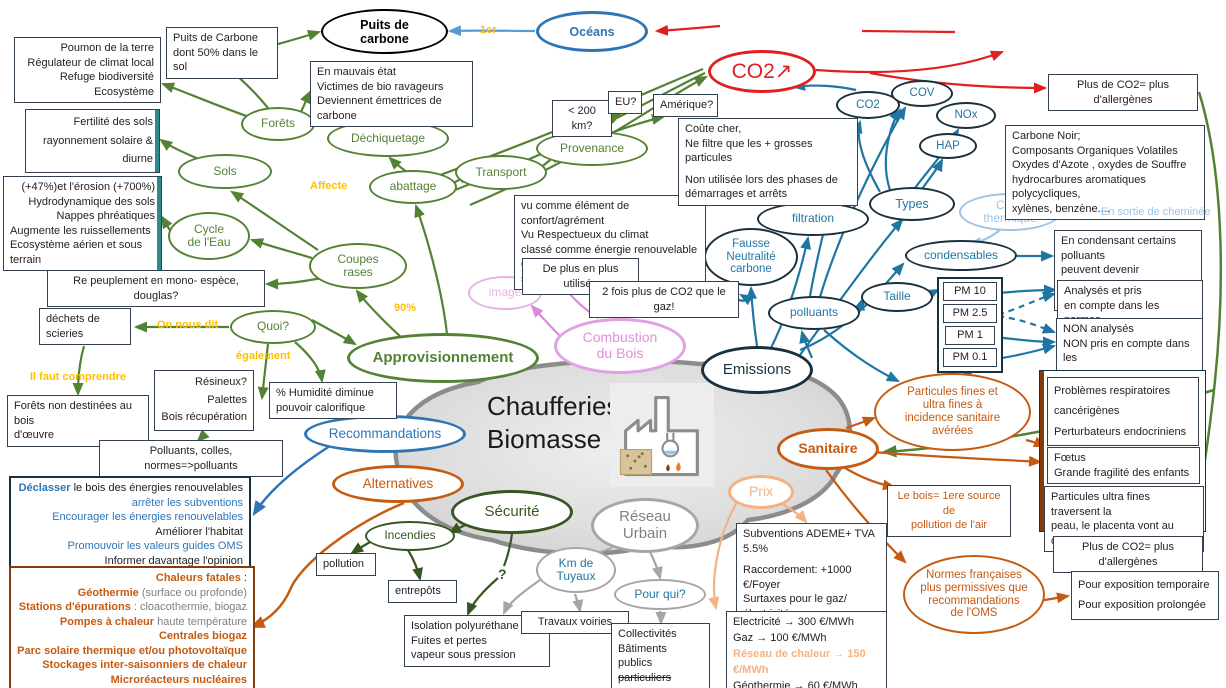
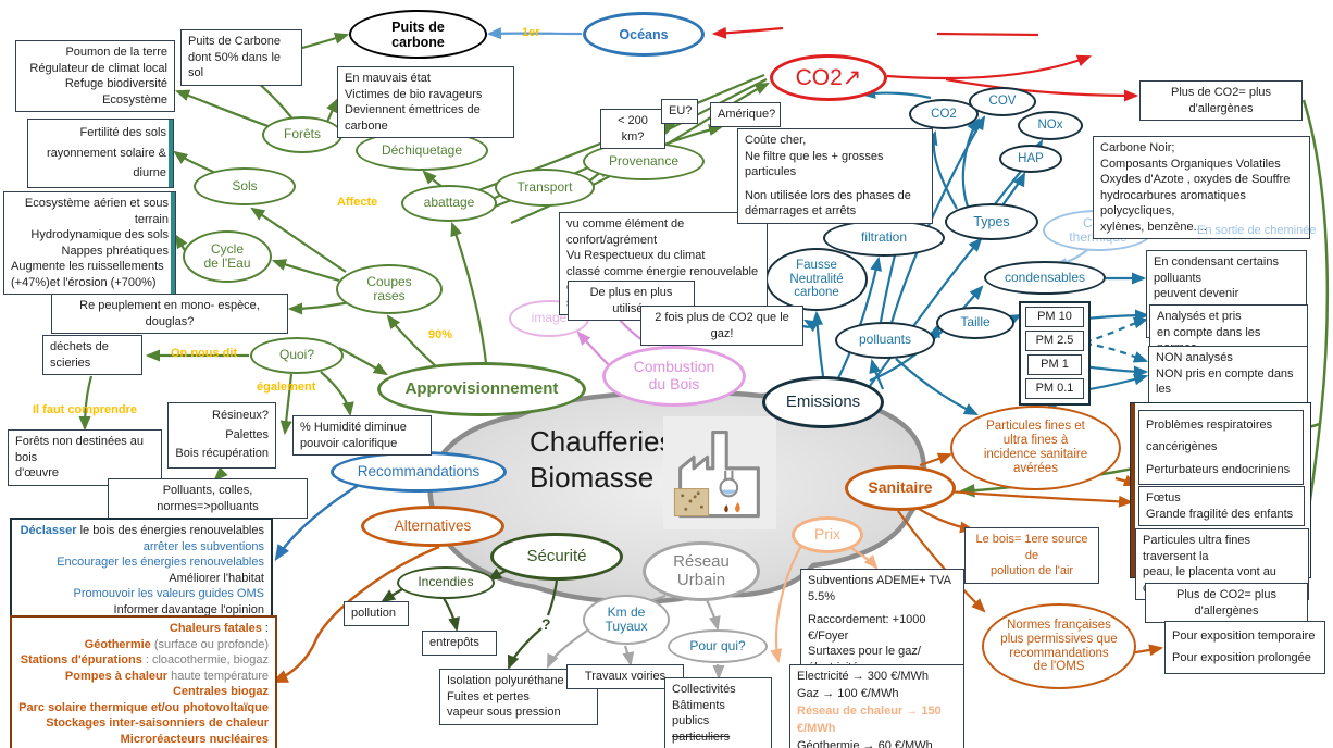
  Chaufferie
  Biomasse
  Puits de
  carbone
  Océans
  CO2↗
  Forêts
  Déchiquetage
  Sols
  abattage
  Transport
  Provenance
  Cycle
  de l'Eau
  Coupes
  rases
  Quoi?
  Approvisionnement
  image
  Combustion
  du Bois
  Recommandations
  Alternatives
  Sécurité
  Incendies
  Réseau
  Urbain
  Km de
  Tuyaux
  Pour qui?
  Prix
  Emissions
  Fausse
  Neutralité
  carbone
  filtration
  CO2
  COV
  NOx
  HAP
  Types
  condensables
  Taille
  polluants
  Sanitaire
  Particules fines et
  ultra fines à
  incidence sanitaire
  avérées
  Normes françaises
  plus permissives que
  recommandations
  de l'OMS
  Poumon de la terre
  Régulateur de climat local
  Refuge biodiversité
  Ecosystème
  Puits de Carbone
  dont 50% dans le sol
  En mauvais état
  Victimes de bio ravageurs
  Deviennent émettrices de carbone
  Fertilité des sols
  rayonnement solaire & diurne
- (+47%)et l'érosion (+700%)
+ Ecosystème aérien et sous terrain
  Hydrodynamique des sols
  Nappes phréatiques
  Augmente les ruissellements
- Ecosystème aérien et sous terrain
+ (+47%)et l'érosion (+700%)
  Re peuplement en mono- espèce, douglas?
  déchets de
  scieries
  Forêts non destinées au bois
  d'œuvre
  Résineux?
  Palettes
  Bois récupération
  % Humidité diminue
  pouvoir calorifique
  Polluants, colles, normes=>polluants
  Déclasser le bois des énergies renouvelables
  arrêter les subventions
  Encourager les énergies renouvelables
  Améliorer l'habitat
  Promouvoir les valeurs guides OMS
  Informer davantage l'opinion
  Chaleurs fatales :
  Géothermie (surface ou profonde)
  Stations d'épurations : cloacothermie, biogaz
  Pompes à chaleur haute température
  Centrales biogaz
  Parc solaire thermique et/ou photovoltaïque
  Stockages inter-saisonniers de chaleur
  Microréacteurs nucléaires
  pollution
  entrepôts
  Isolation polyuréthane
  Fuites et pertes
  vapeur sous pression
  Travaux voiries
  Collectivités
  Bâtiments publics
  particuliers
  vu comme élément de confort/agrément
  Vu Respectueux du climat
  classé comme énergie renouvelable
  De plus en plus utilis
  2 fois plus de CO2 que le gaz!
  < 200 km?
  EU?
  Amérique?
  Coûte cher,
  Ne filtre que les + grosses particules
  Non utilisée lors des phases de
  démarrages et arrêts
  Plus de CO2= plus d'allergènes
  Carbone Noir;
  Composants Organiques Volatiles
  Oxydes d'Azote , oxydes de Souffre
  hydrocarbures aromatiques polycycliques,
  xylènes, benzène....
  En condensant certains polluants
  PM 10
  PM 2.5
  PM 1
  PM 0.1
  Analysés et pris
  en compte dans les
  NON analysés
  NON pris en compte dans les
  Problèmes respiratoires
  cancérigènes
  Perturbateurs endocriniens
  Fœtus
  Grande fragilité des enfants
  Particules ultra fines traversent la
  peau, le placenta vont au
  Plus de CO2= plus d'allergènes
  Pour exposition temporaire
  Pour exposition prolongée
  Le bois= 1ere source de
  pollution de l'air
  Subventions ADEME+ TVA 5.5%
  Raccordement: +1000 €/Foyer
  Electricité → 300 €/MWh
  Gaz → 100 €/MWh
  Réseau de chaleur → 150 €/MWh
  Géothermie → 60 €/MWh
  1er
  Affecte
  90%
  On nous dit
  également
  Il faut comprendre
  En sortie de cheminée
  ?
